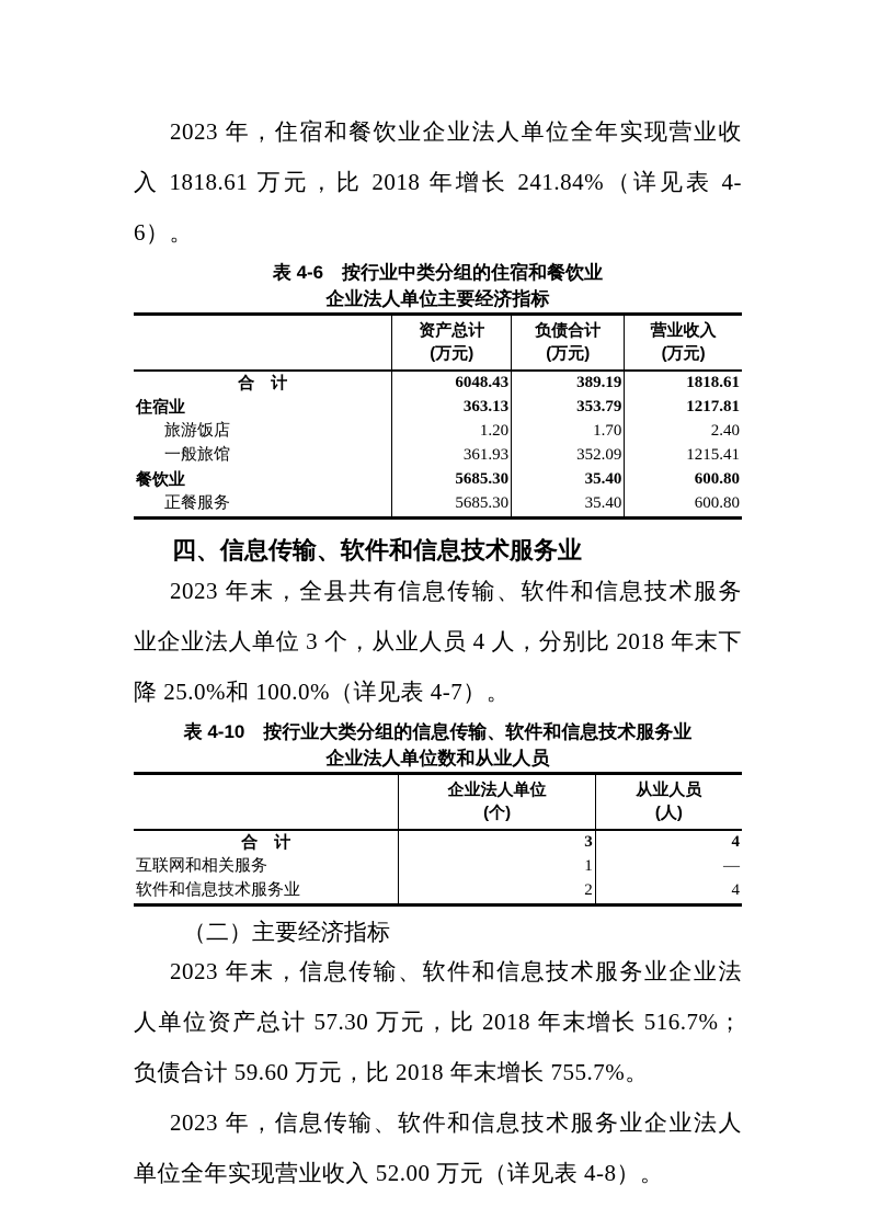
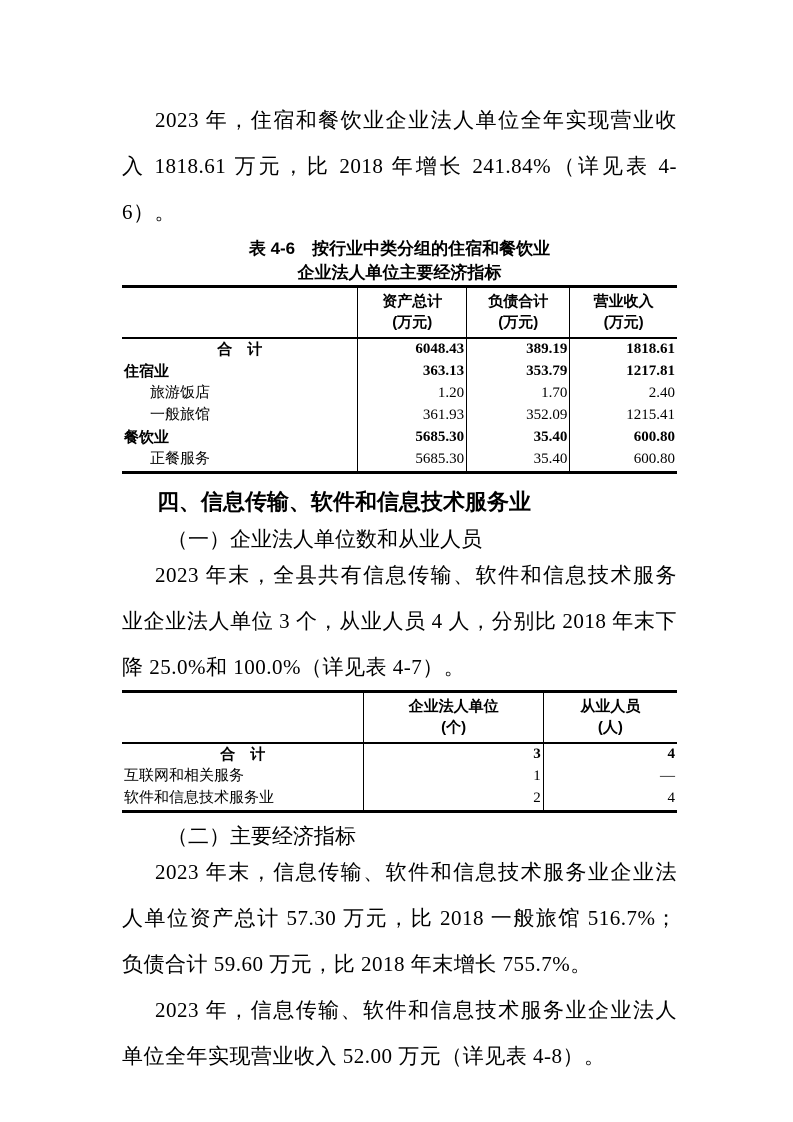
  2023 年，住宿和餐饮业企业法人单位全年实现营业收入 1818.61 万元，比 2018 年增长 241.84%（详见表 4-6）。
  表 4-6 按行业中类分组的住宿和餐饮业
  企业法人单位主要经济指标
  	资产总计(万元)	负债合计(万元)	营业收入(万元)
  合 计	6048.43	389.19	1818.61
  住宿业	363.13	353.79	1217.81
  旅游饭店	1.20	1.70	2.40
  一般旅馆	361.93	352.09	1215.41
  餐饮业	5685.30	35.40	600.80
  正餐服务	5685.30	35.40	600.80
  四、信息传输、软件和信息技术服务业
+ （一）企业法人单位数和从业人员
  2023 年末，全县共有信息传输、软件和信息技术服务业企业法人单位 3 个，从业人员 4 人，分别比 2018 年末下降 25.0%和 100.0%（详见表 4-7）。
- 表 4-10 按行业大类分组的信息传输、软件和信息技术服务业
- 企业法人单位数和从业人员
  	企业法人单位(个)	从业人员(人)
  合 计	3	4
  互联网和相关服务	1	—
  软件和信息技术服务业	2	4
  （二）主要经济指标
- 2023 年末，信息传输、软件和信息技术服务业企业法人单位资产总计 57.30 万元，比 2018 年末增长 516.7%；负债合计 59.60 万元，比 2018 年末增长 755.7%。
+ 2023 年末，信息传输、软件和信息技术服务业企业法人单位资产总计 57.30 万元，比 2018 一般旅馆 516.7%；负债合计 59.60 万元，比 2018 年末增长 755.7%。
  2023 年，信息传输、软件和信息技术服务业企业法人单位全年实现营业收入 52.00 万元（详见表 4-8）。
